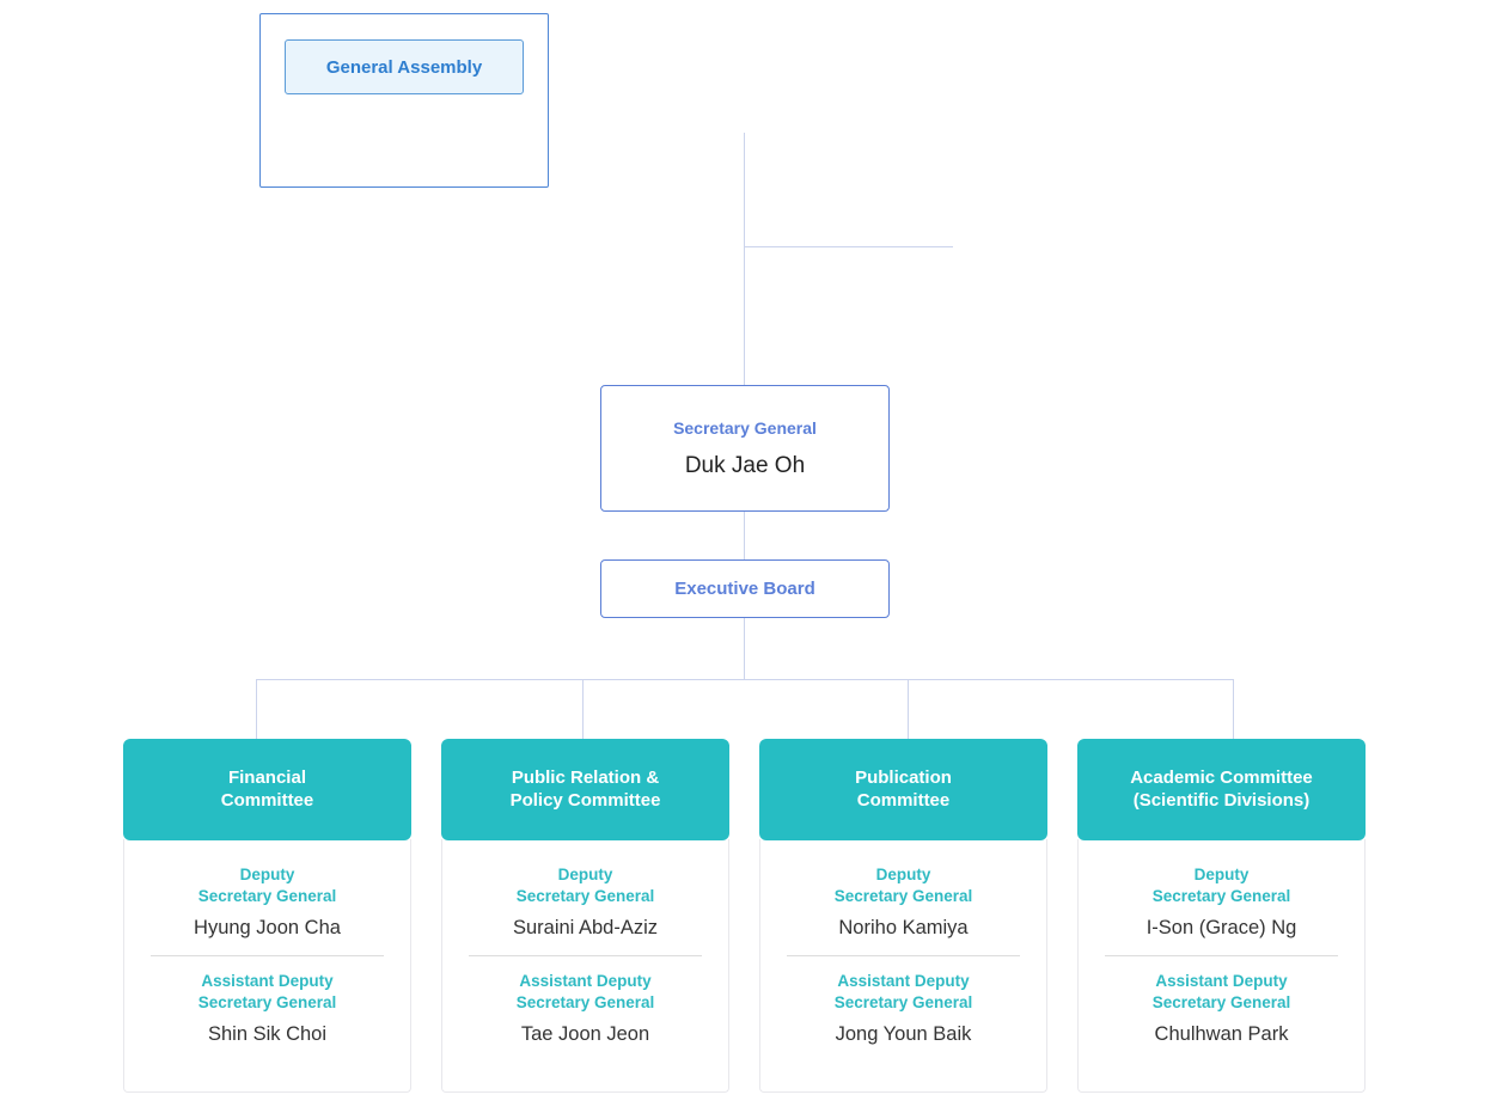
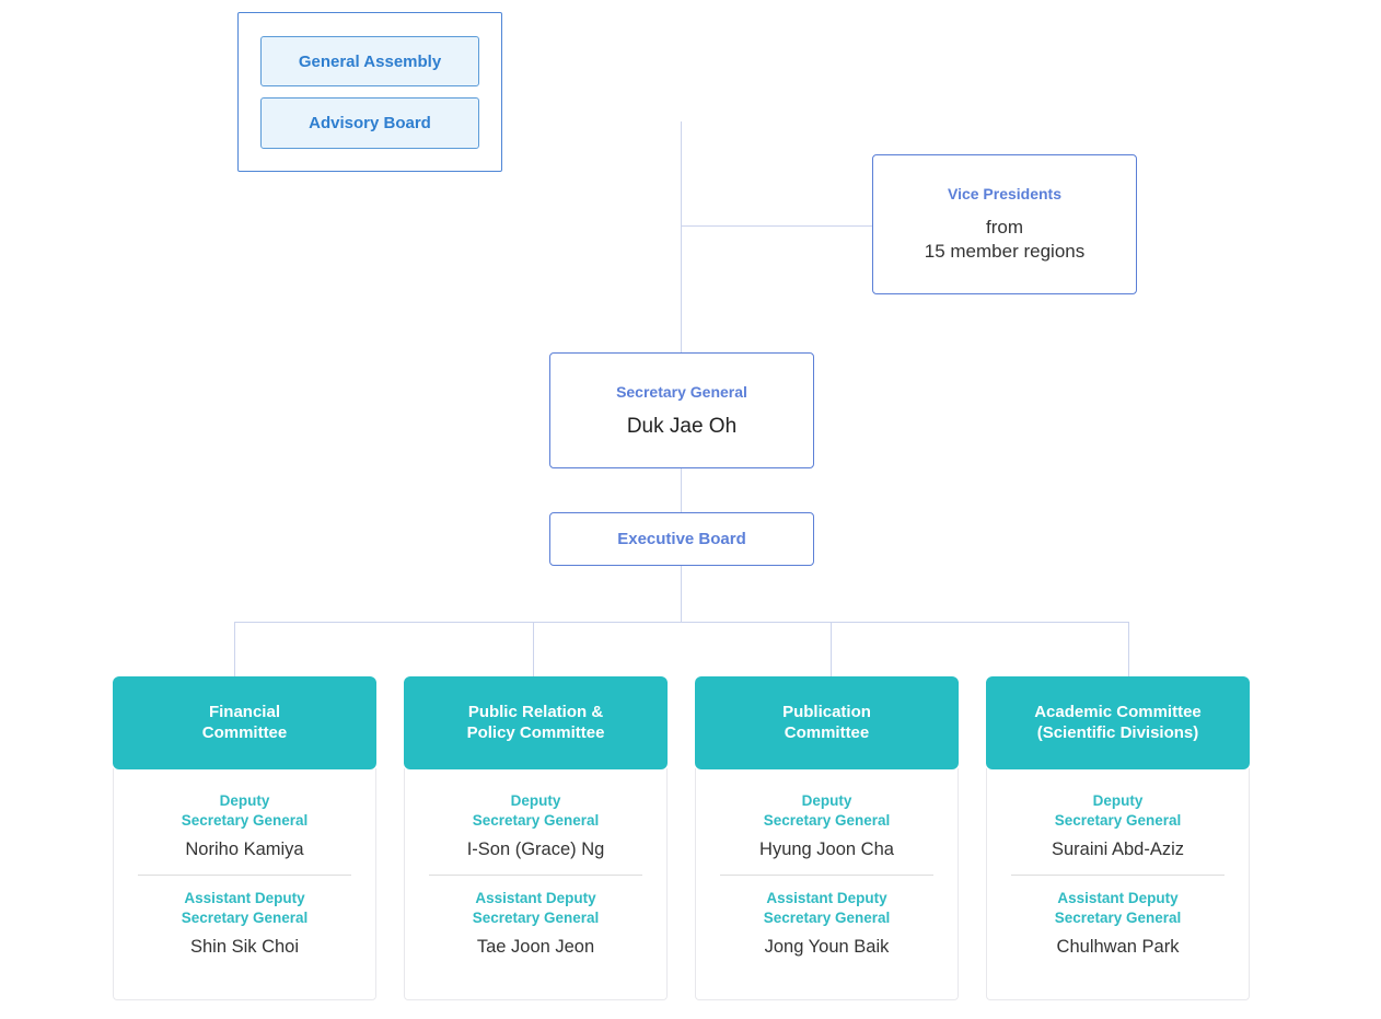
  General Assembly
+ Advisory Board
+ Vice Presidents
+ from
+ 15 member regions
  Secretary General
  Duk Jae Oh
  Executive Board
  Financial
  Committee
  Deputy
  Secretary General
- Hyung Joon Cha
+ Noriho Kamiya
  Assistant Deputy
  Secretary General
  Shin Sik Choi
  Public Relation &
  Policy Committee
  Deputy
  Secretary General
- Suraini Abd-Aziz
+ I-Son (Grace) Ng
  Assistant Deputy
  Secretary General
  Tae Joon Jeon
  Publication
  Committee
  Deputy
  Secretary General
- Noriho Kamiya
+ Hyung Joon Cha
  Assistant Deputy
  Secretary General
  Jong Youn Baik
  Academic Committee
  (Scientific Divisions)
  Deputy
  Secretary General
- I-Son (Grace) Ng
+ Suraini Abd-Aziz
  Assistant Deputy
  Secretary General
  Chulhwan Park
